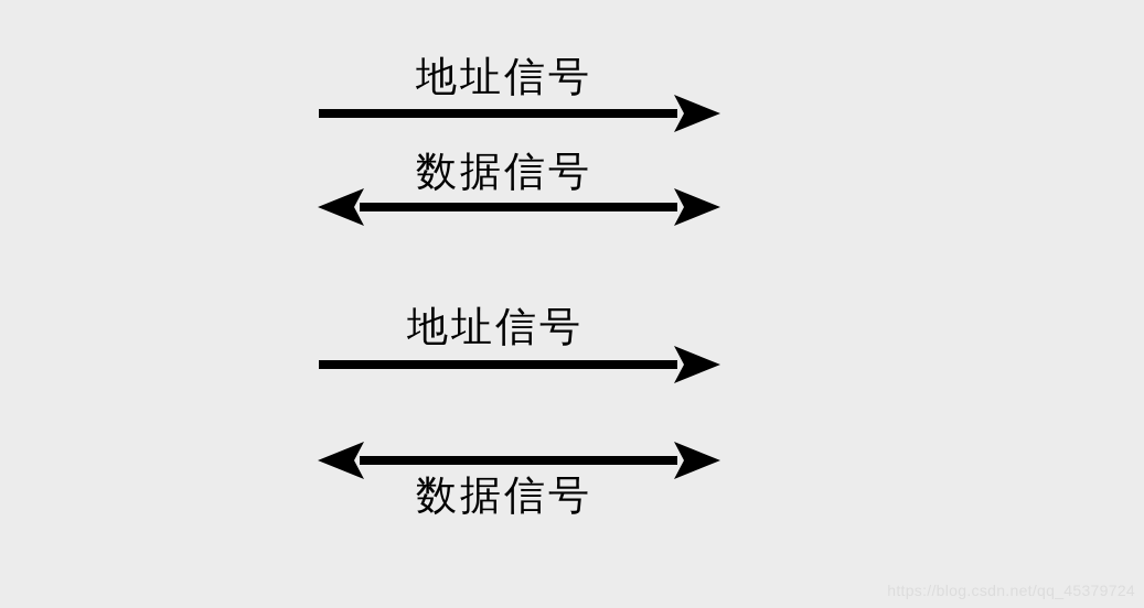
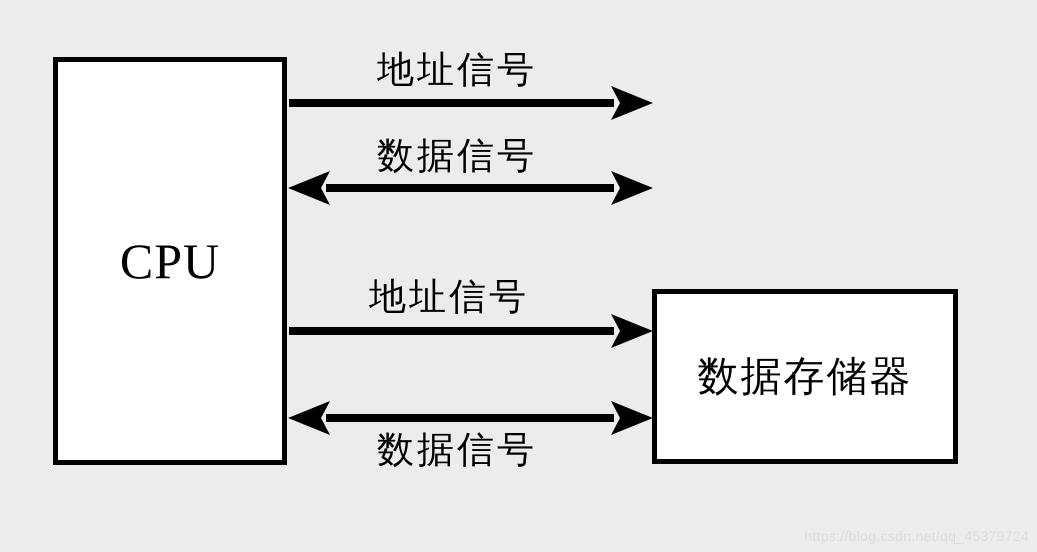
+ CPU
+ 数据存储器
  地址信号
  数据信号
  地址信号
  数据信号
